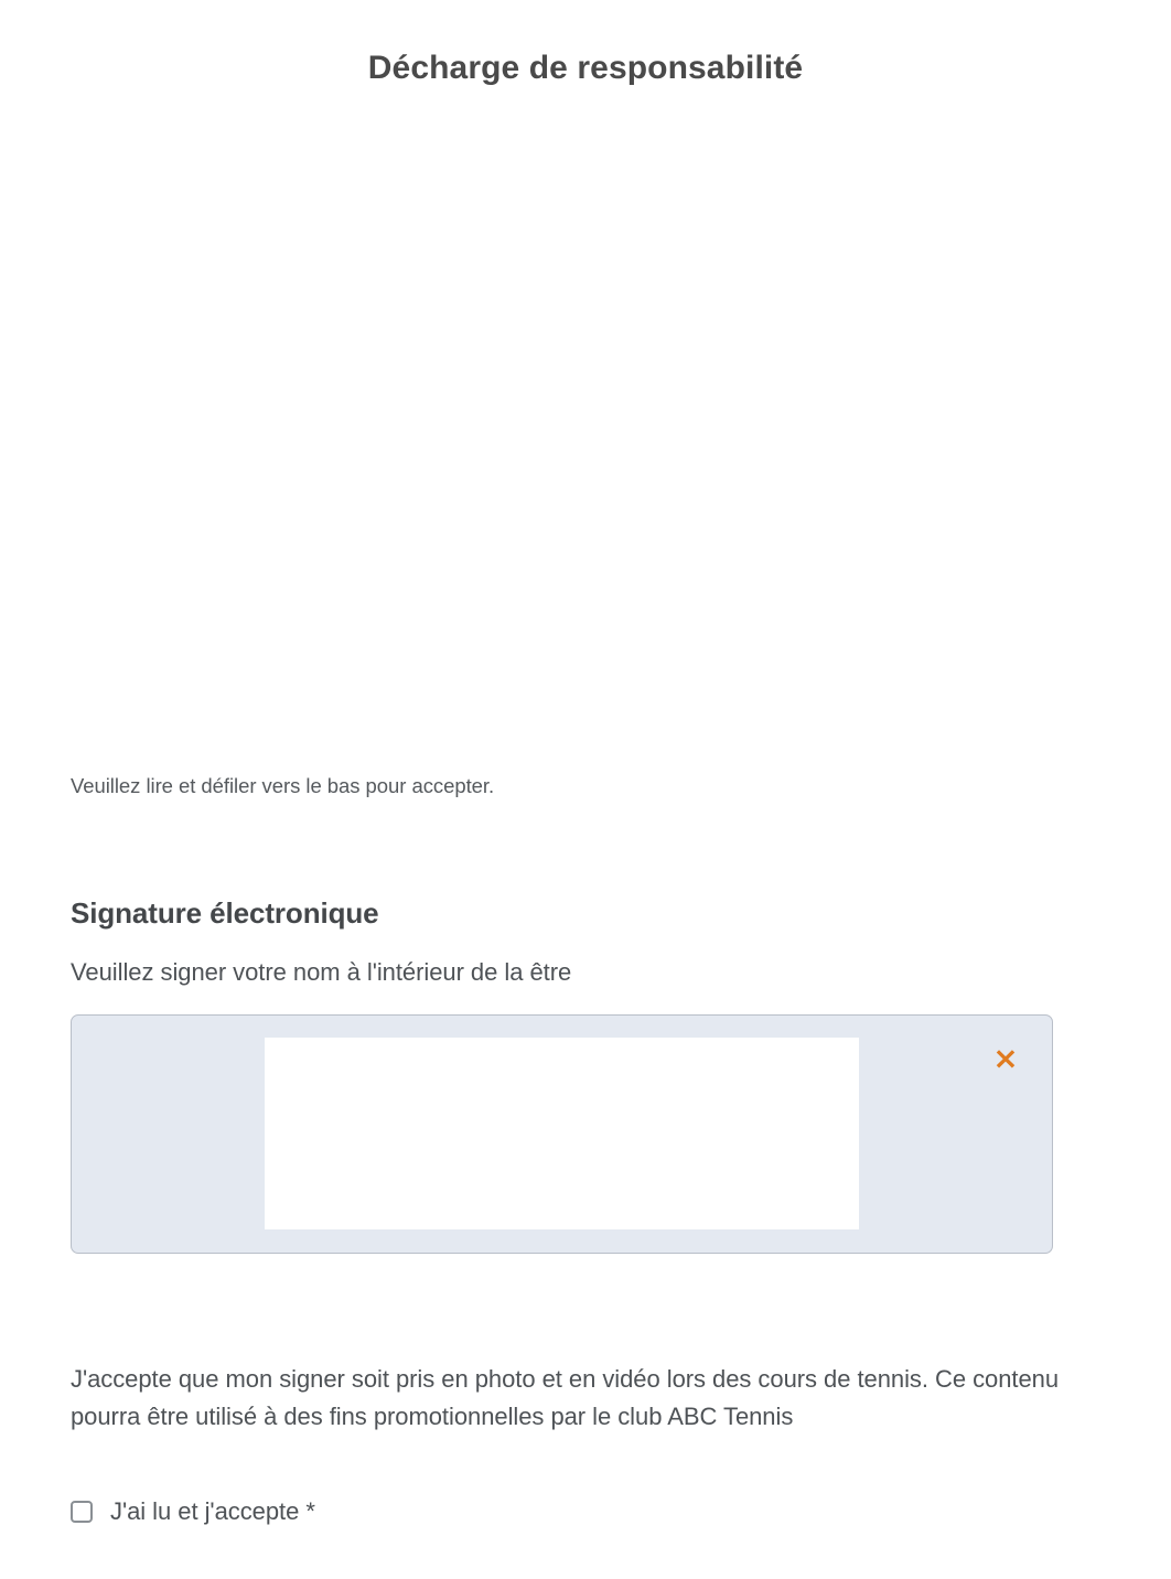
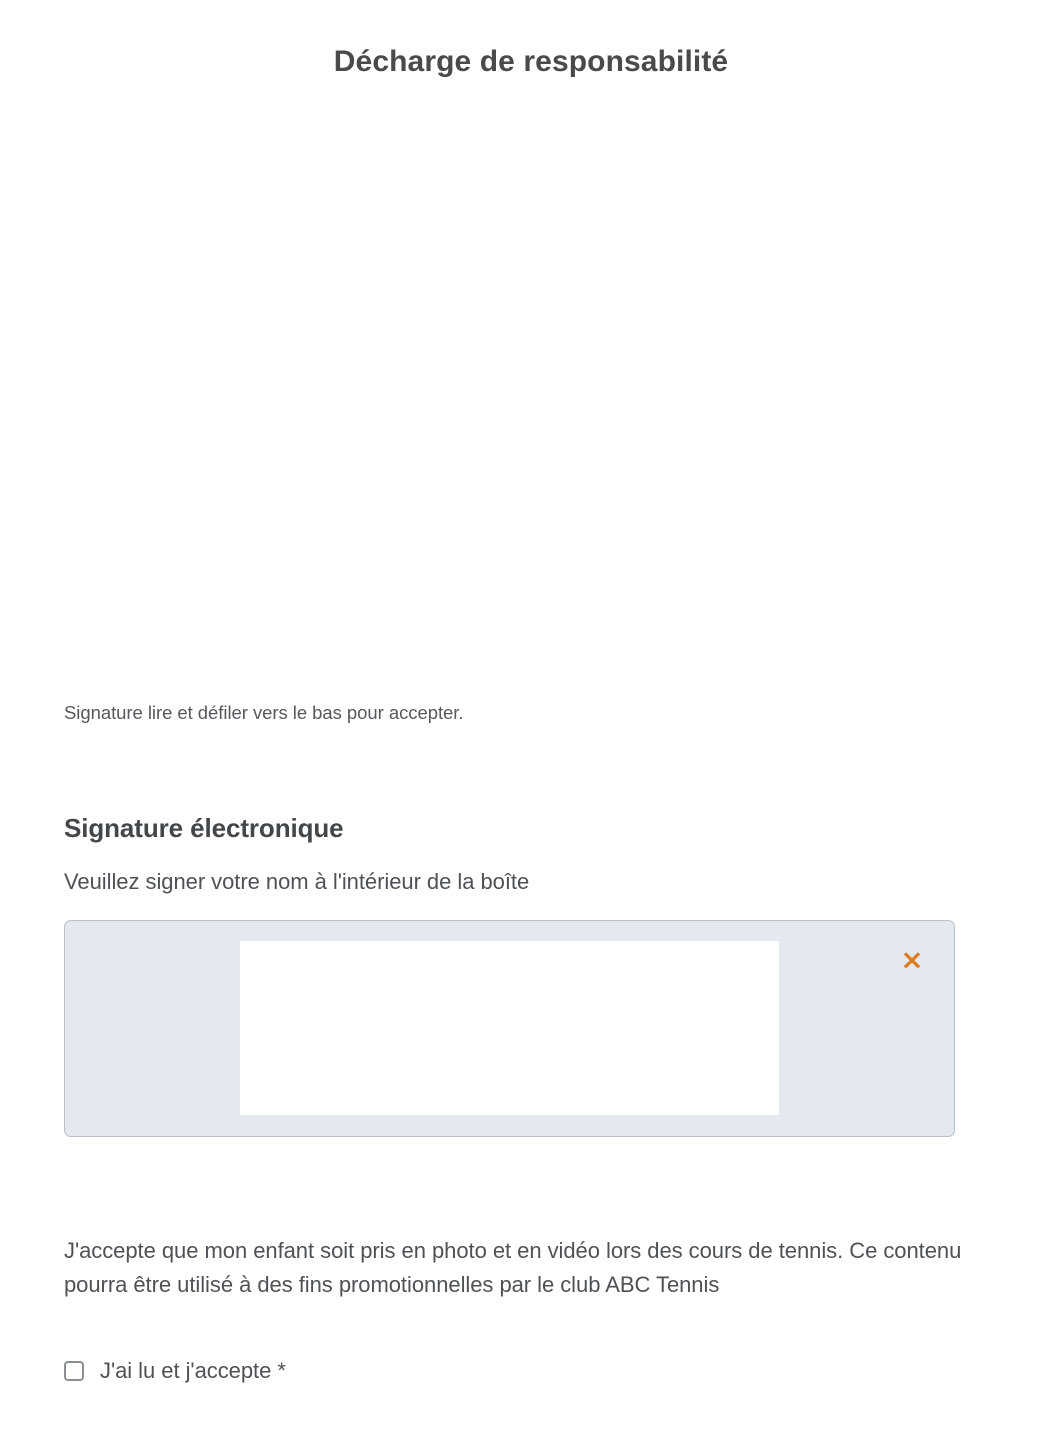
  Décharge de responsabilité
- Veuillez lire et défiler vers le bas pour accepter.
+ Signature lire et défiler vers le bas pour accepter.
  Signature électronique
- Veuillez signer votre nom à l'intérieur de la être
+ Veuillez signer votre nom à l'intérieur de la boîte
  ×
- J'accepte que mon signer soit pris en photo et en vidéo lors des cours de tennis. Ce contenu pourra être utilisé à des fins promotionnelles par le club ABC Tennis
+ J'accepte que mon enfant soit pris en photo et en vidéo lors des cours de tennis. Ce contenu pourra être utilisé à des fins promotionnelles par le club ABC Tennis
  J'ai lu et j'accepte *
